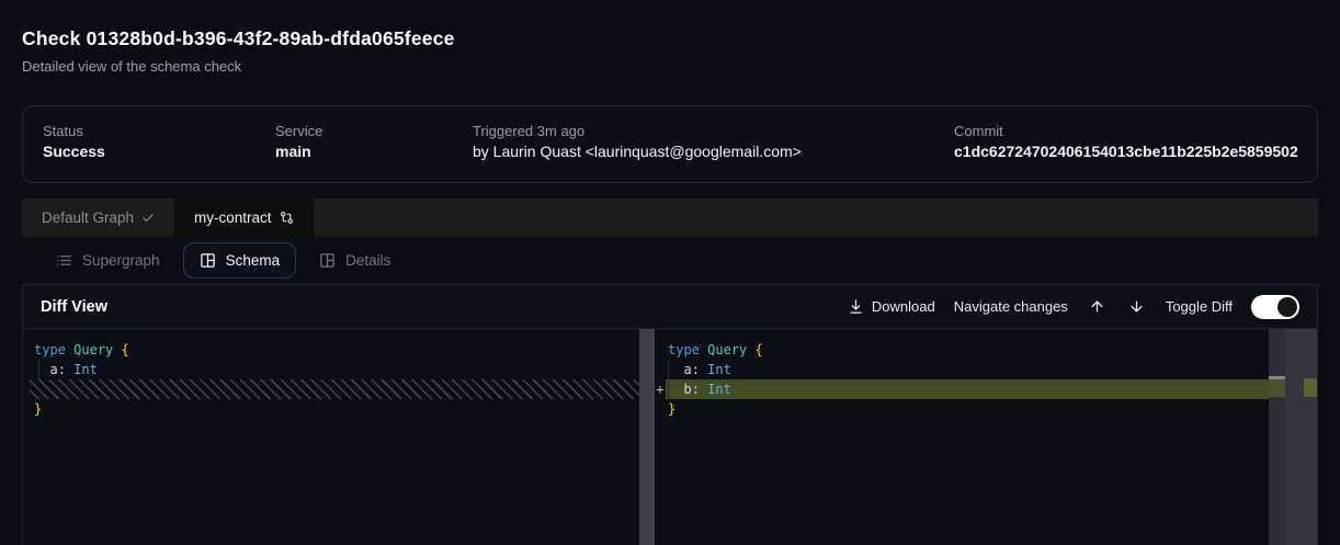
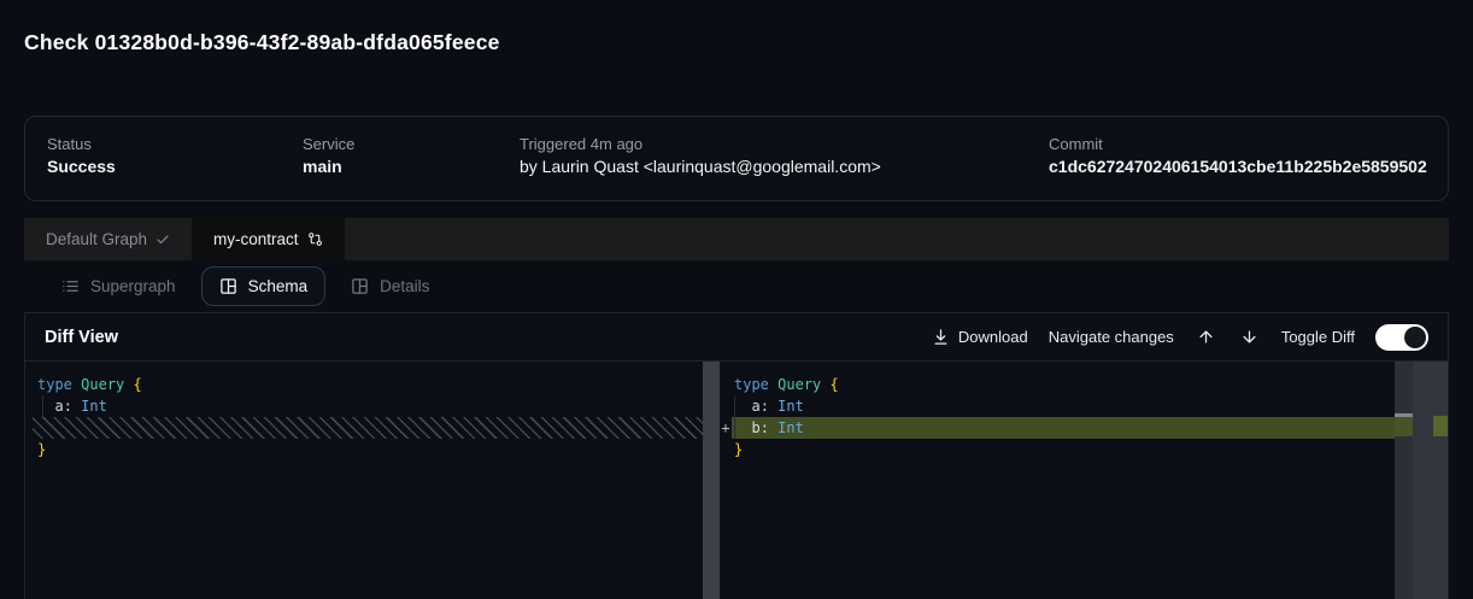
  Check 01328b0d-b396-43f2-89ab-dfda065feece
- Detailed view of the schema check
  Status
  Success
  Service
  main
- Triggered 3m ago
+ Triggered 4m ago
  by Laurin Quast <laurinquast@googlemail.com>
  Commit
  c1dc62724702406154013cbe11b225b2e5859502
  Default Graph
  my-contract
  Supergraph
  Schema
  Details
  Diff View
  Download
  Navigate changes
  Toggle Diff
  type Query {
  a: Int
  }
  type Query {
  a: Int
  b: Int
  }
  +
